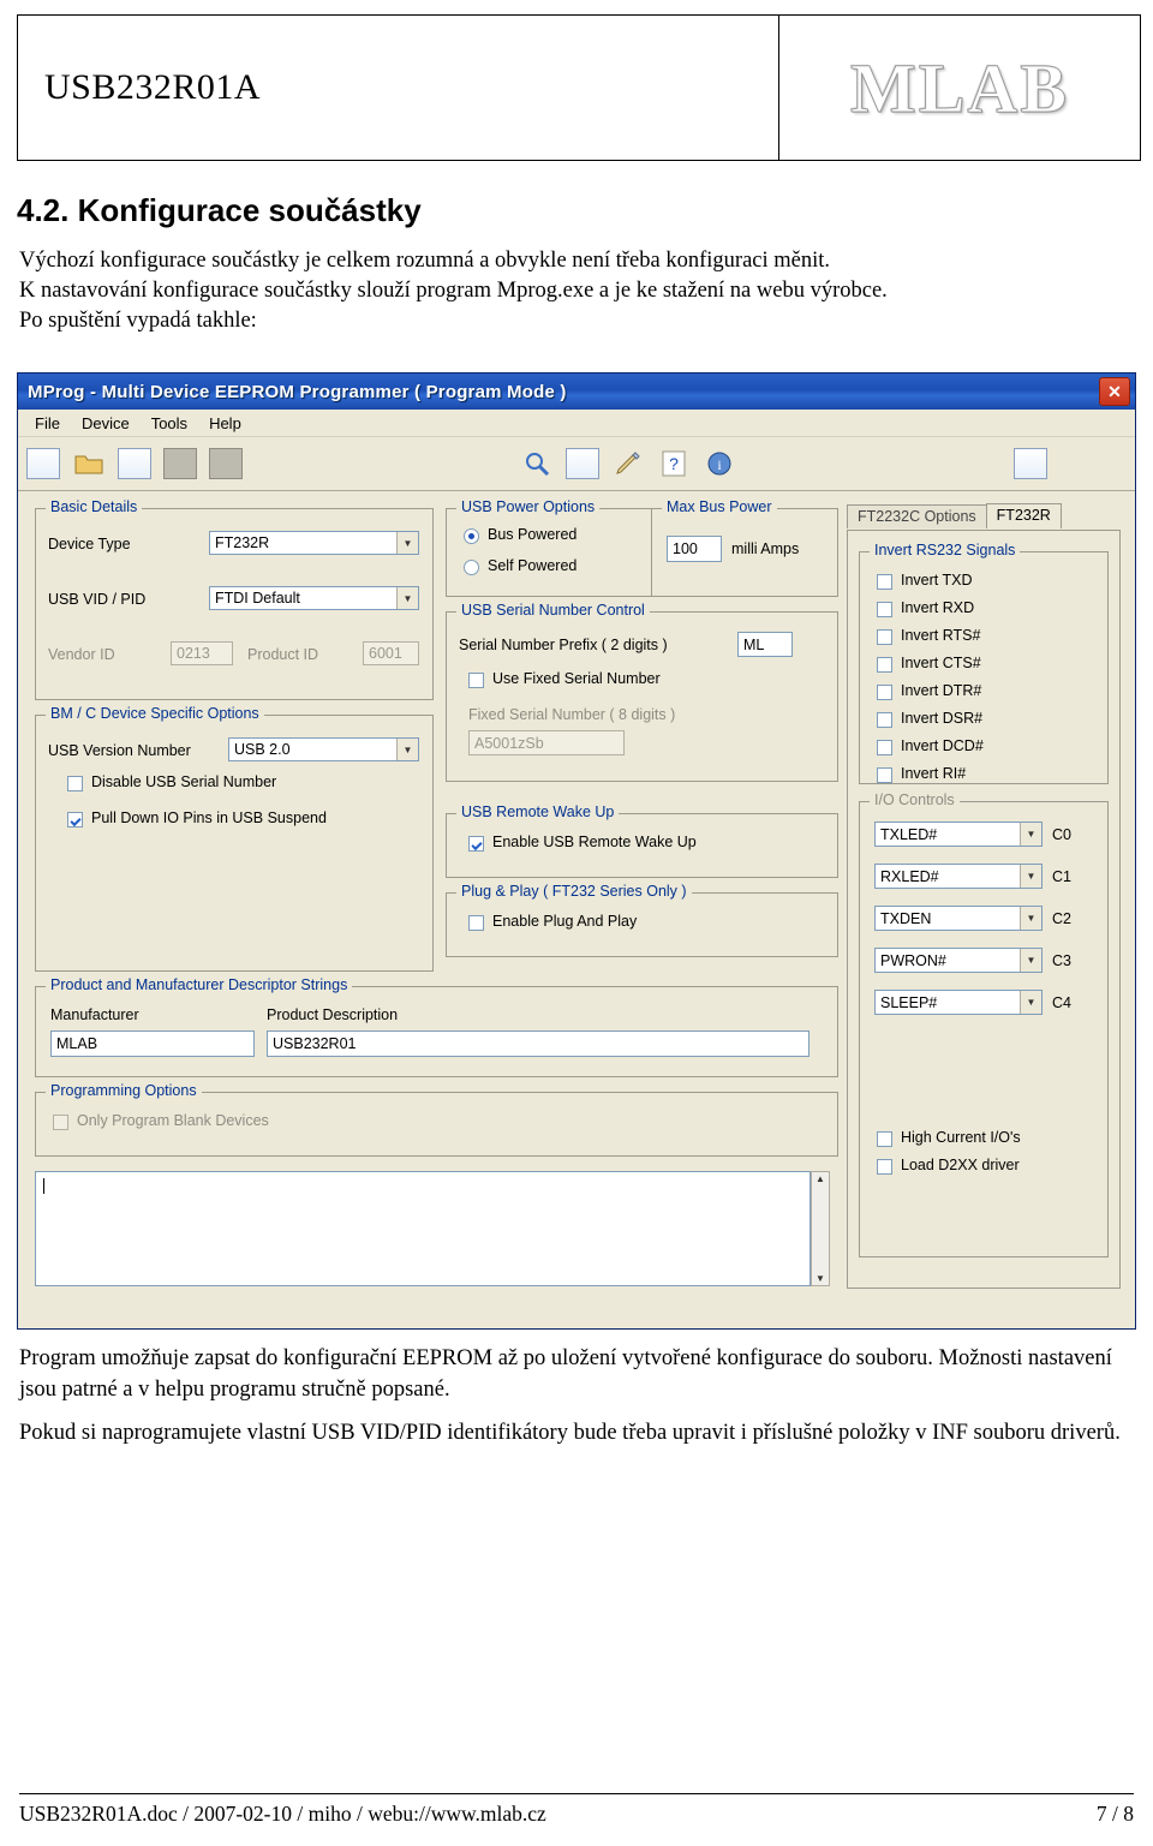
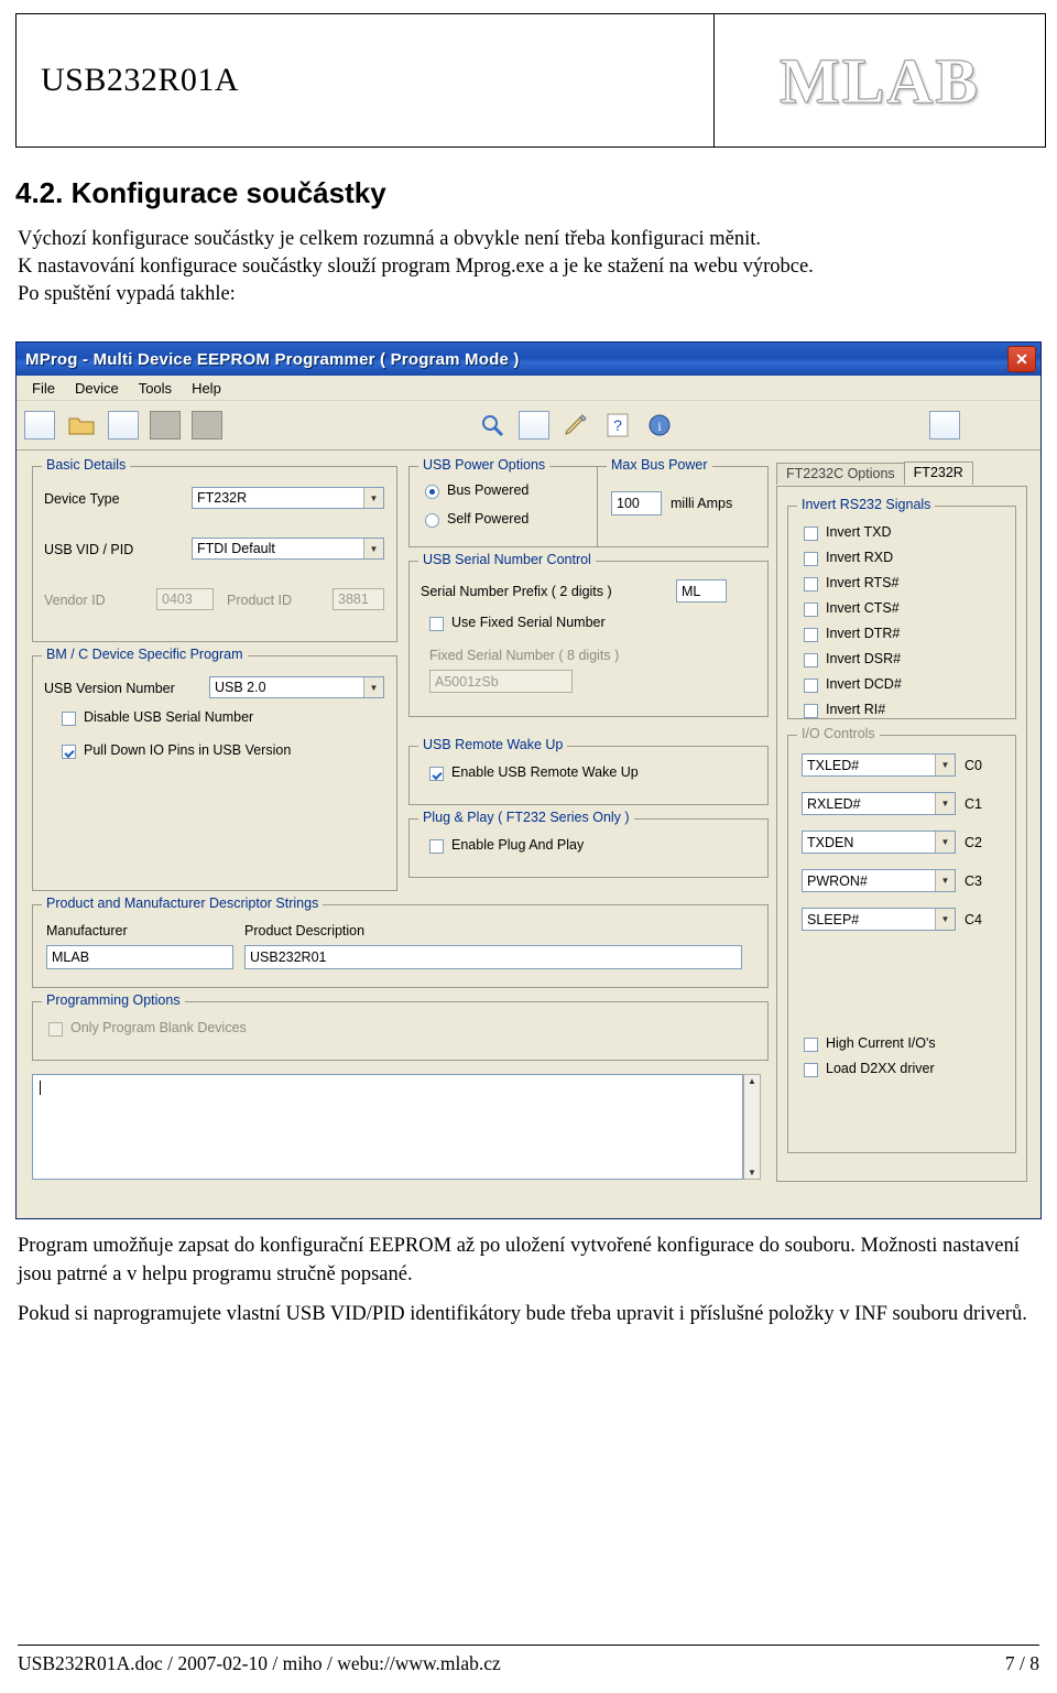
  USB232R01A
  MLAB
  4.2. Konfigurace součástky
  Výchozí konfigurace součástky je celkem rozumná a obvykle není třeba konfiguraci měnit.
  K nastavování konfigurace součástky slouží program Mprog.exe a je ke stažení na webu výrobce.
  Po spuštění vypadá takhle:
  MProg - Multi Device EEPROM Programmer ( Program Mode )
  ✕
  File
  Device
  Tools
  Help
  ?
  i
  Basic Details
  Device Type
  FT232R
  ▼
  USB VID / PID
  FTDI Default
  ▼
  Vendor ID
- 0213
+ 0403
  Product ID
- 6001
+ 3881
- BM / C Device Specific Options
+ BM / C Device Specific Program
  USB Version Number
  USB 2.0
  ▼
  Disable USB Serial Number
- Pull Down IO Pins in USB Suspend
+ Pull Down IO Pins in USB Version
  USB Power Options
  Bus Powered
  Self Powered
  Max Bus Power
  100
  milli Amps
  USB Serial Number Control
  Serial Number Prefix ( 2 digits )
  ML
  Use Fixed Serial Number
  Fixed Serial Number ( 8 digits )
  A5001zSb
  USB Remote Wake Up
  Enable USB Remote Wake Up
  Plug & Play ( FT232 Series Only )
  Enable Plug And Play
  Product and Manufacturer Descriptor Strings
  Manufacturer
  Product Description
  MLAB
  USB232R01
  Programming Options
  Only Program Blank Devices
  ▲
  ▼
  FT2232C Options
  FT232R
  Invert RS232 Signals
  Invert TXD
  Invert RXD
  Invert RTS#
  Invert CTS#
  Invert DTR#
  Invert DSR#
  Invert DCD#
  Invert RI#
  I/O Controls
  TXLED#
  ▼
  C0
  RXLED#
  ▼
  C1
  TXDEN
  ▼
  C2
  PWRON#
  ▼
  C3
  SLEEP#
  ▼
  C4
  High Current I/O's
  Load D2XX driver
  Program umožňuje zapsat do konfigurační EEPROM až po uložení vytvořené konfigurace do souboru. Možnosti nastavení jsou patrné a v helpu programu stručně popsané.
  Pokud si naprogramujete vlastní USB VID/PID identifikátory bude třeba upravit i příslušné položky v INF souboru driverů.
  USB232R01A.doc / 2007-02-10 / miho / webu://www.mlab.cz
  7 / 8
